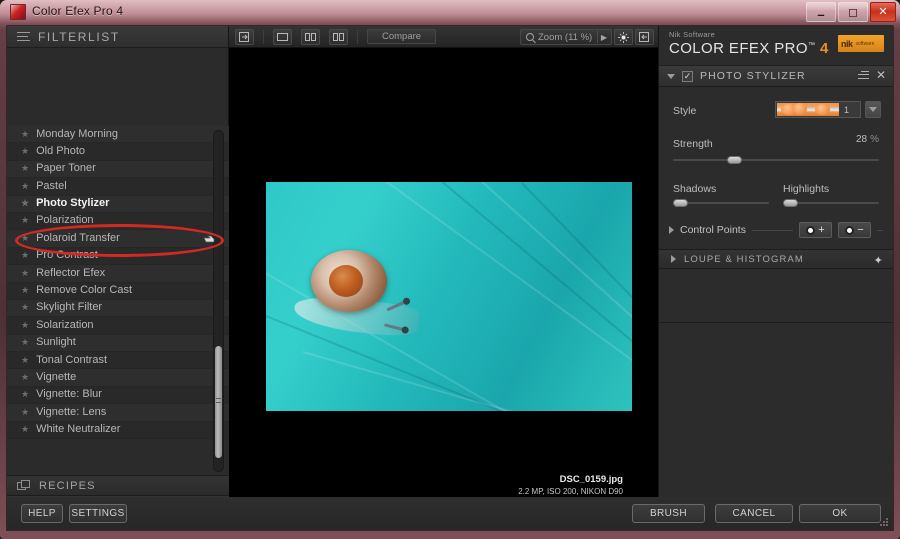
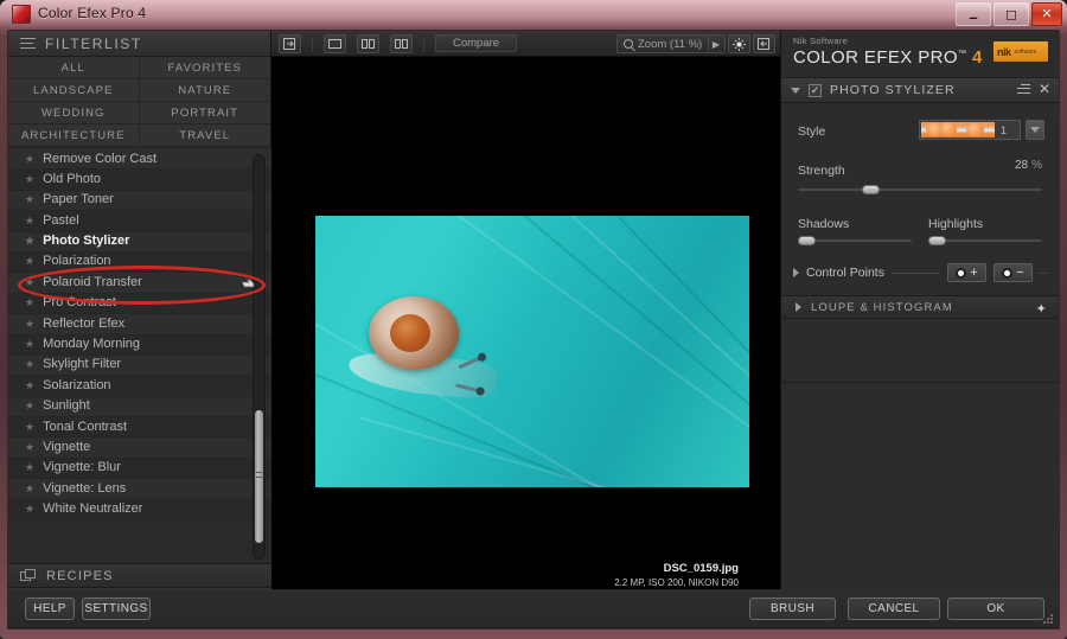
  Color Efex Pro 4
  –
  ◻
  ✕
  FILTERLIST
+ ALL
+ FAVORITES
+ LANDSCAPE
+ NATURE
+ WEDDING
+ PORTRAIT
+ ARCHITECTURE
+ TRAVEL
  ★
- Monday Morning
+ Remove Color Cast
  ★
  Old Photo
  ★
  Paper Toner
  ★
  Pastel
  ★
  Photo Stylizer
  ★
  Polarization
  ★
  Polaroid Transfer
  ★
  Pro Contrast
  ★
  Reflector Efex
  ★
- Remove Color Cast
+ Monday Morning
  ★
  Skylight Filter
  ★
  Solarization
  ★
  Sunlight
  ★
  Tonal Contrast
  ★
  Vignette
  ★
  Vignette: Blur
  ★
  Vignette: Lens
  ★
  White Neutralizer
  RECIPES
  Compare
  Zoom (11 %)
  ▶
  DSC_0159.jpg
  2.2 MP, ISO 200, NIKON D90
  Nik Software
  COLOR EFEX PRO 4
  nik
  ✓
  PHOTO STYLIZER
  ✕
  Style
  1
  Strength
  28 %
  Shadows
  Highlights
  Control Points
  +
  −
  LOUPE & HISTOGRAM
  ✦
  HELP
  SETTINGS
  BRUSH
  CANCEL
  OK
